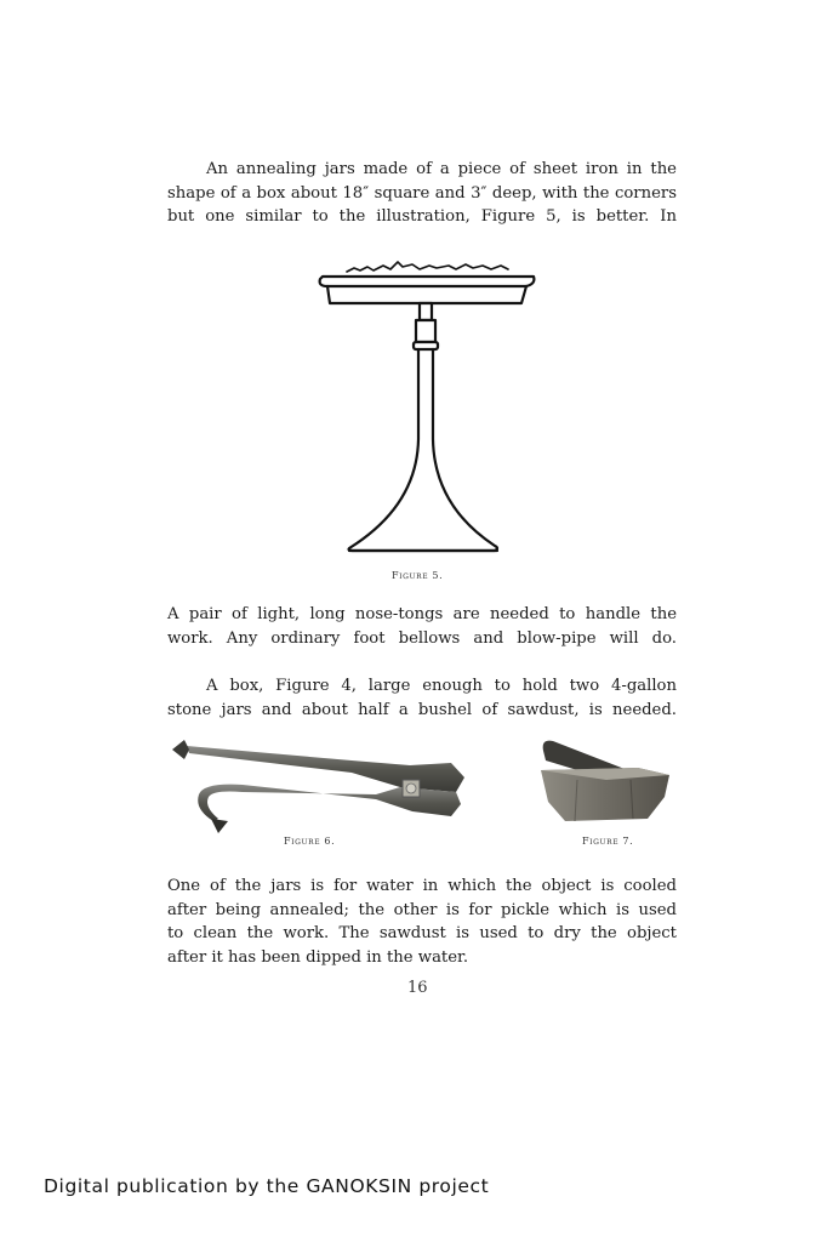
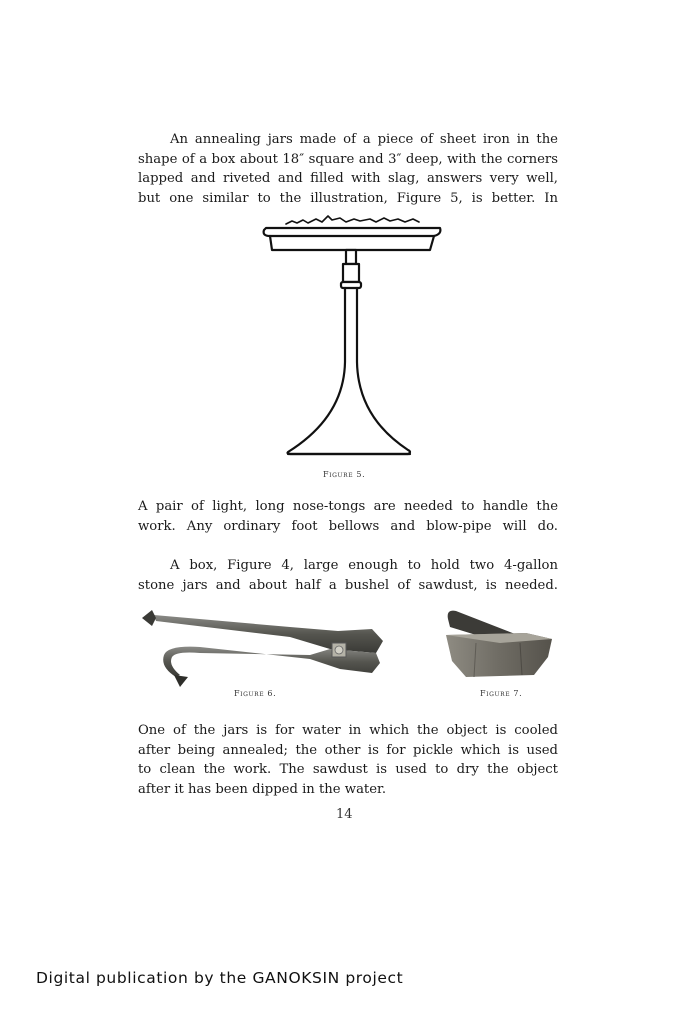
  An annealing jars made of a piece of sheet iron in the
  shape of a box about 18″ square and 3″ deep, with the corners
+ lapped and riveted and filled with slag, answers very well,
  but one similar to the illustration, Figure 5, is better. In
  Figure 5.
  A pair of light, long nose-tongs are needed to handle the
  work. Any ordinary foot bellows and blow-pipe will do.
  A box, Figure 4, large enough to hold two 4-gallon
  stone jars and about half a bushel of sawdust, is needed.
  Figure 6.
  Figure 7.
  One of the jars is for water in which the object is cooled
  after being annealed; the other is for pickle which is used
  to clean the work. The sawdust is used to dry the object
  after it has been dipped in the water.
- 16
+ 14
  Digital publication by the GANOKSIN project
